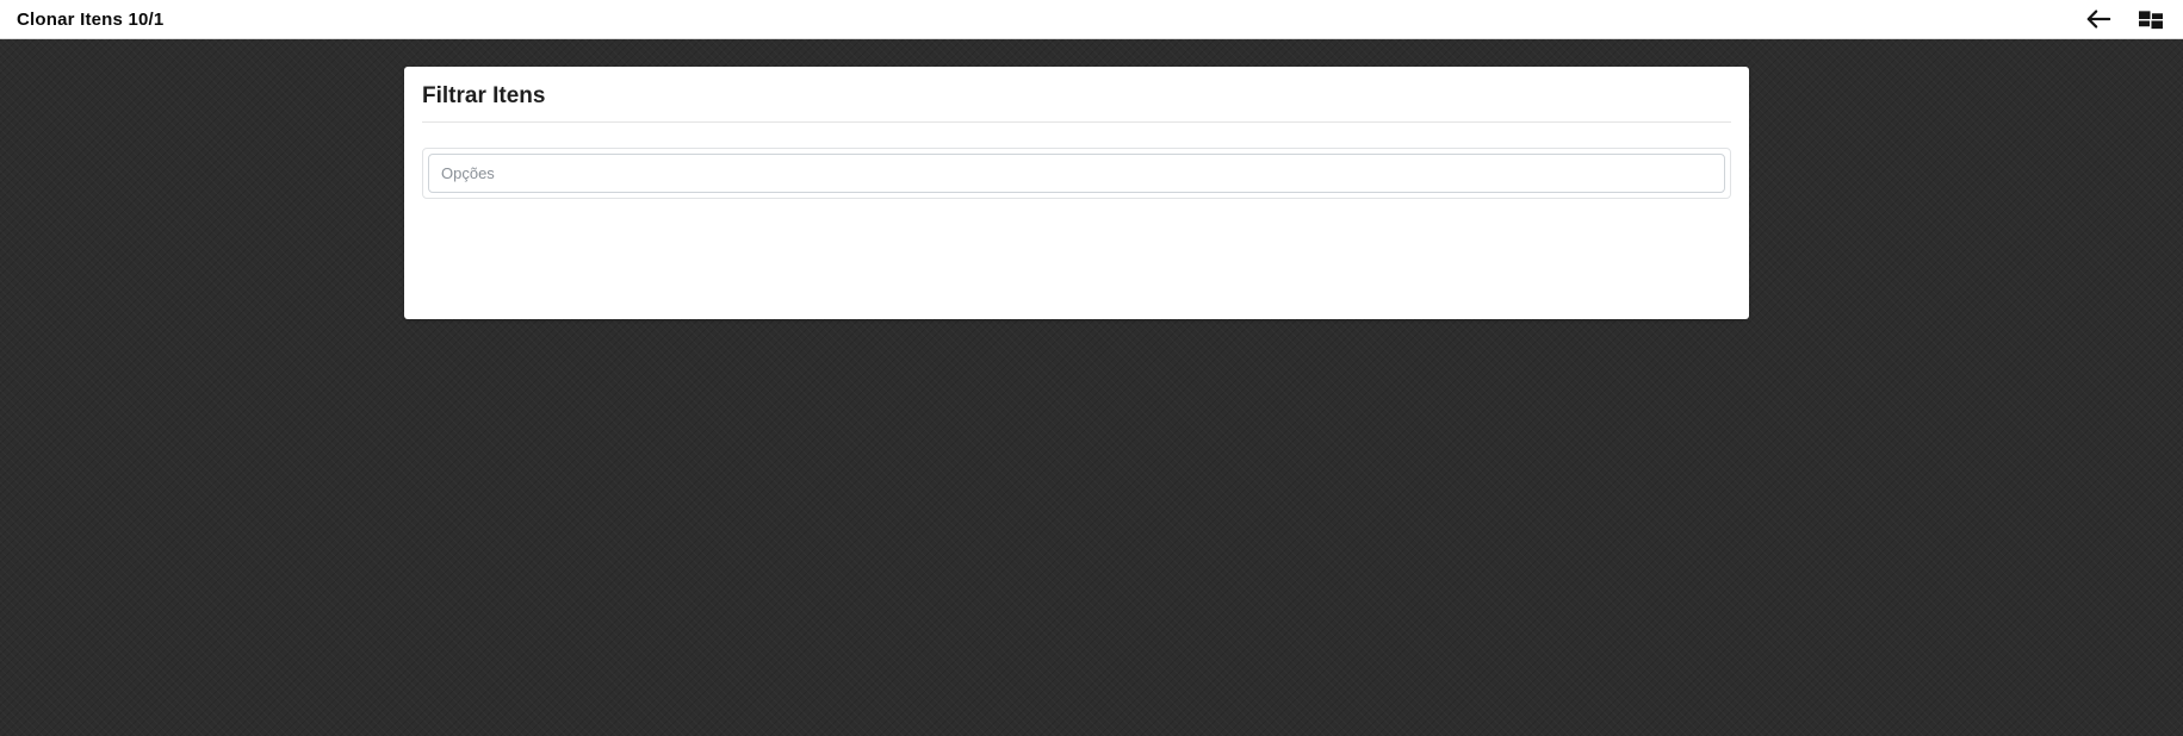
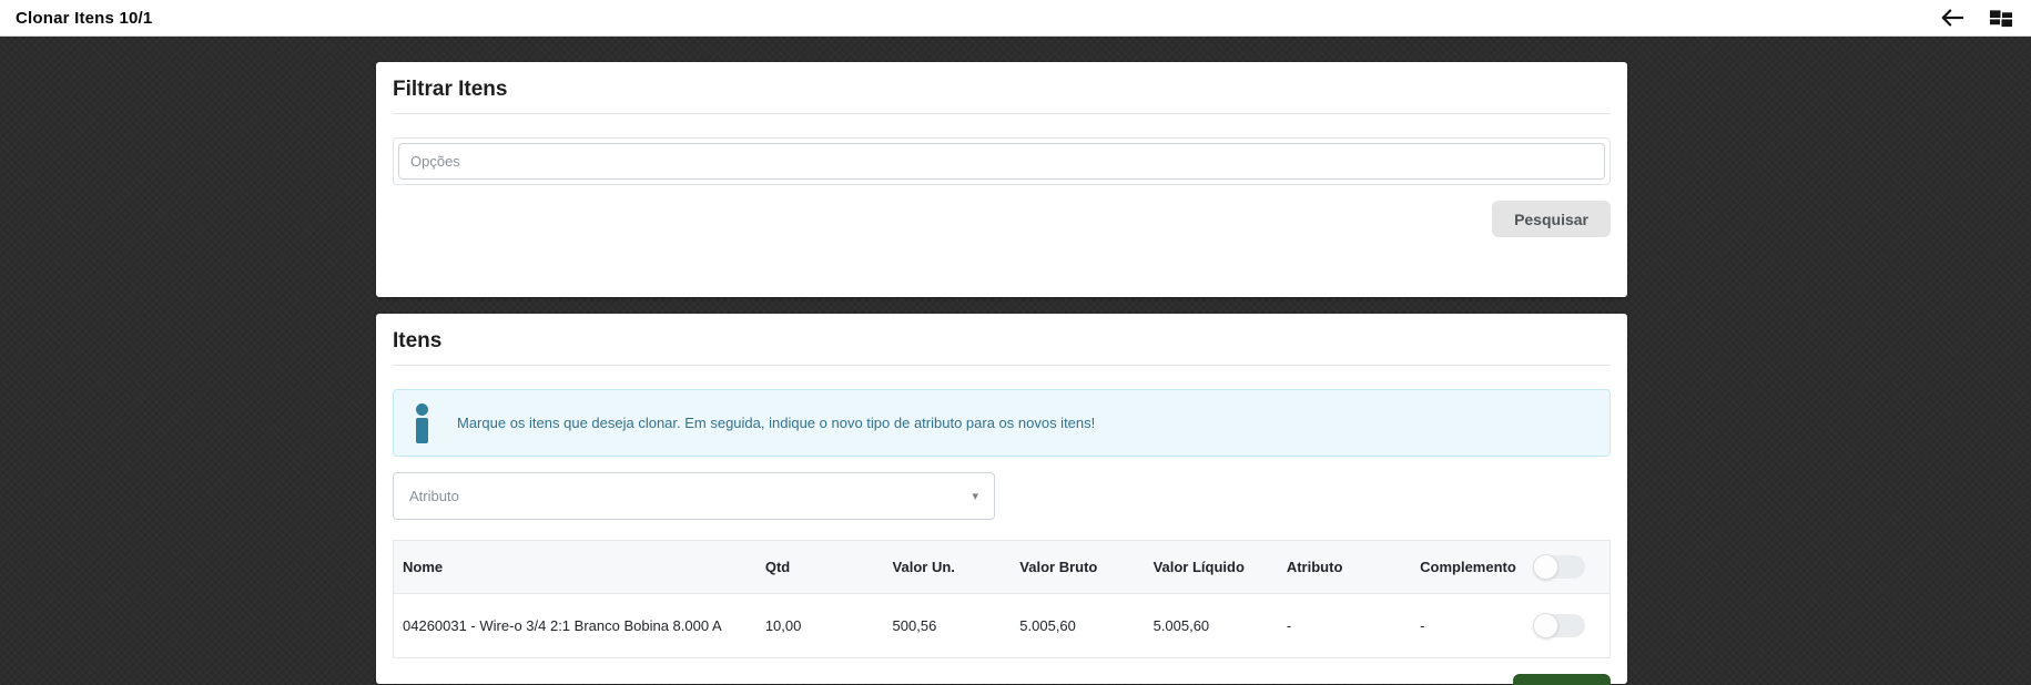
  Clonar Itens 10/1
  Filtrar Itens
  Opções
+ Pesquisar
+ Itens
+ Marque os itens que deseja clonar. Em seguida, indique o novo tipo de atributo para os novos itens!
+ Atributo
+ ▾
+ Nome	Qtd	Valor Un.	Valor Bruto	Valor Líquido	Atributo	Complemento
+ 04260031 - Wire-o 3/4 2:1 Branco Bobina 8.000 A	10,00	500,56	5.005,60	5.005,60	-	-
